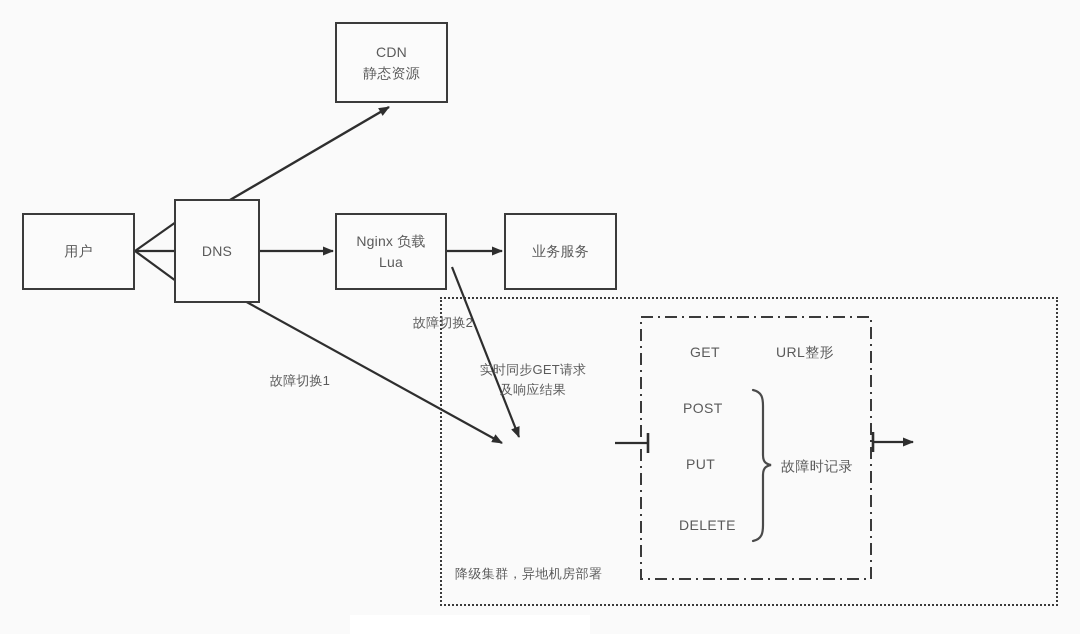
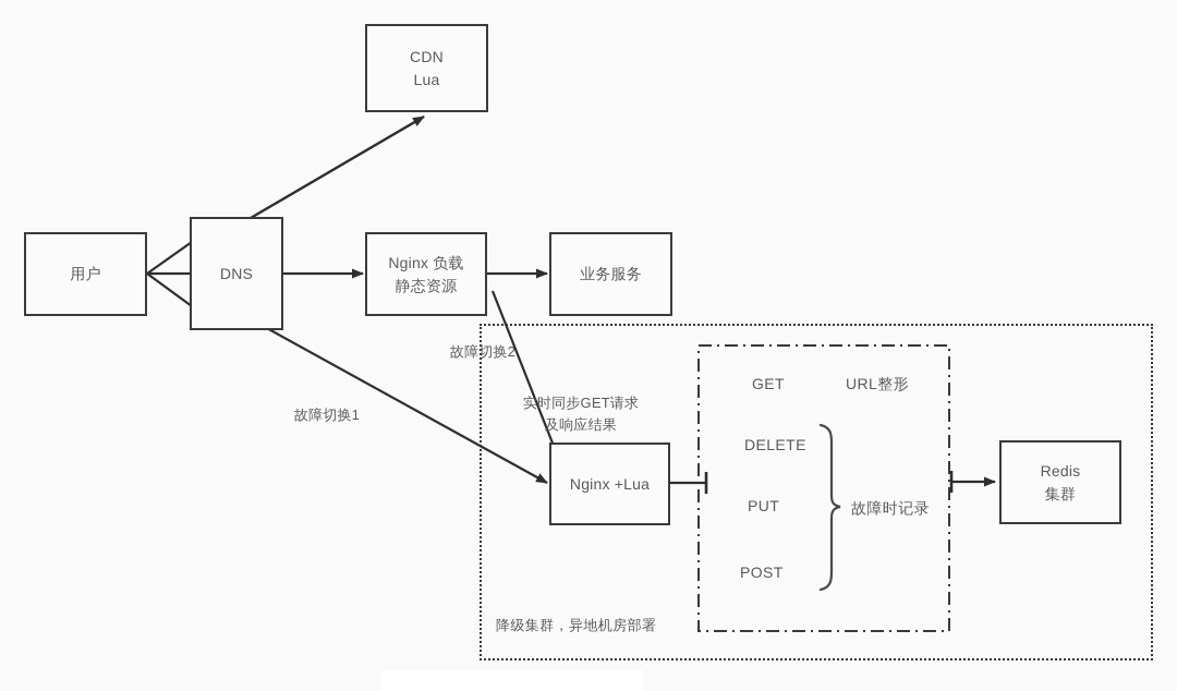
  用户
  DNS
  CDN
- 静态资源
+ Lua
  Nginx 负载
- Lua
+ 静态资源
  业务服务
+ Nginx +Lua
+ Redis
+ 集群
  故障切换1
  故障切换2
  实时同步GET请求
  及响应结果
  GET
  URL整形
- POST
+ DELETE
  PUT
- DELETE
+ POST
  故障时记录
  降级集群，异地机房部署
